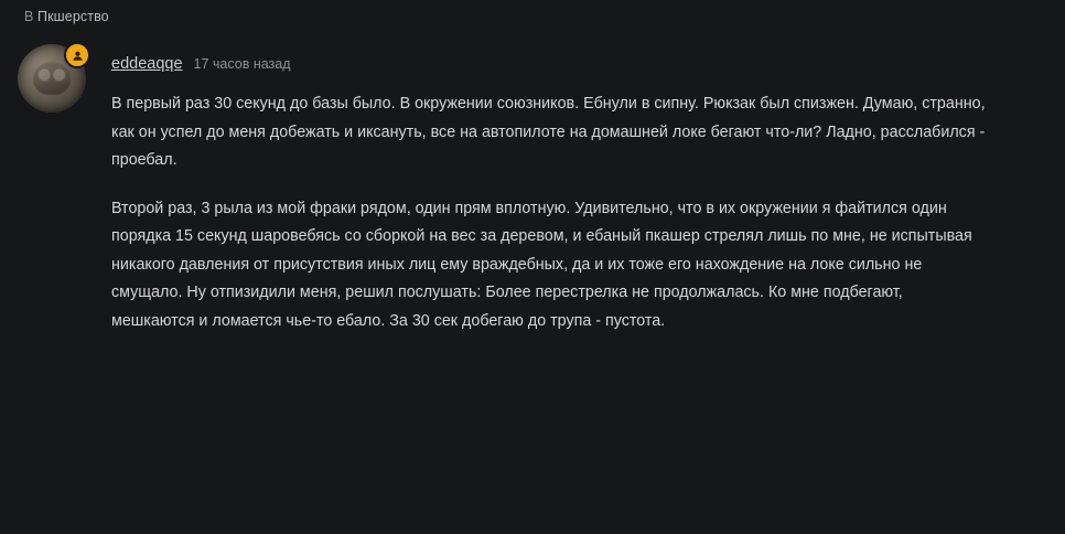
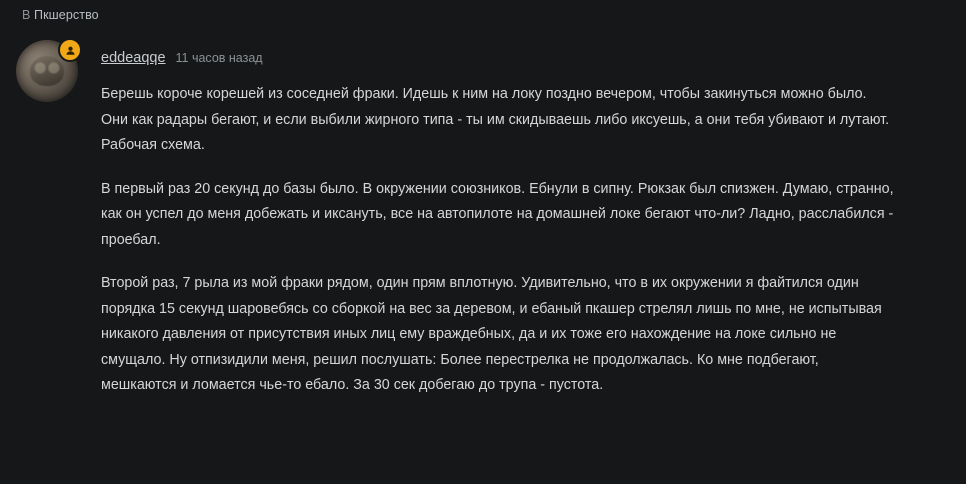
  В Пкшерство
  eddeaqqe
- 17 часов назад
+ 11 часов назад
+ Берешь короче корешей из соседней фраки. Идешь к ним на локу поздно вечером, чтобы закинуться можно было. Они как радары бегают, и если выбили жирного типа - ты им скидываешь либо иксуешь, а они тебя убивают и лутают. Рабочая схема.
- В первый раз 30 секунд до базы было. В окружении союзников. Ебнули в сипну. Рюкзак был спизжен. Думаю, странно, как он успел до меня добежать и иксануть, все на автопилоте на домашней локе бегают что-ли? Ладно, расслабился - проебал.
+ В первый раз 20 секунд до базы было. В окружении союзников. Ебнули в сипну. Рюкзак был спизжен. Думаю, странно, как он успел до меня добежать и иксануть, все на автопилоте на домашней локе бегают что-ли? Ладно, расслабился - проебал.
- Второй раз, 3 рыла из мой фраки рядом, один прям вплотную. Удивительно, что в их окружении я файтился один порядка 15 секунд шаровебясь со сборкой на вес за деревом, и ебаный пкашер стрелял лишь по мне, не испытывая никакого давления от присутствия иных лиц ему враждебных, да и их тоже его нахождение на локе сильно не смущало. Ну отпизидили меня, решил послушать: Более перестрелка не продолжалась. Ко мне подбегают, мешкаются и ломается чье-то ебало. За 30 сек добегаю до трупа - пустота.
+ Второй раз, 7 рыла из мой фраки рядом, один прям вплотную. Удивительно, что в их окружении я файтился один порядка 15 секунд шаровебясь со сборкой на вес за деревом, и ебаный пкашер стрелял лишь по мне, не испытывая никакого давления от присутствия иных лиц ему враждебных, да и их тоже его нахождение на локе сильно не смущало. Ну отпизидили меня, решил послушать: Более перестрелка не продолжалась. Ко мне подбегают, мешкаются и ломается чье-то ебало. За 30 сек добегаю до трупа - пустота.
